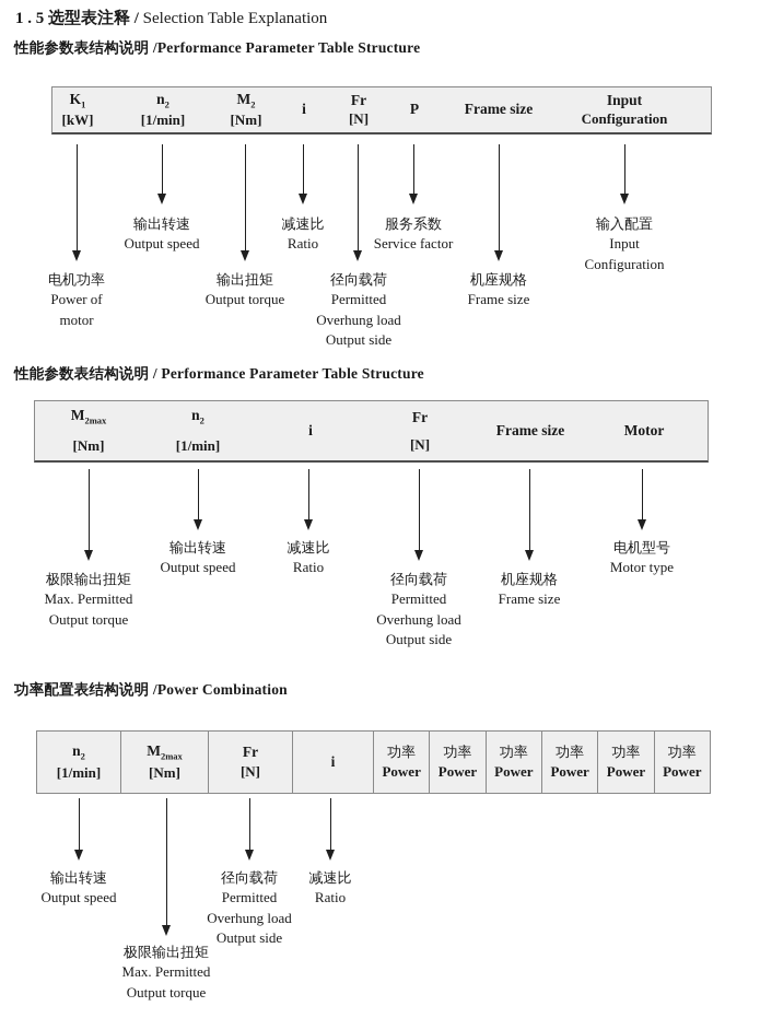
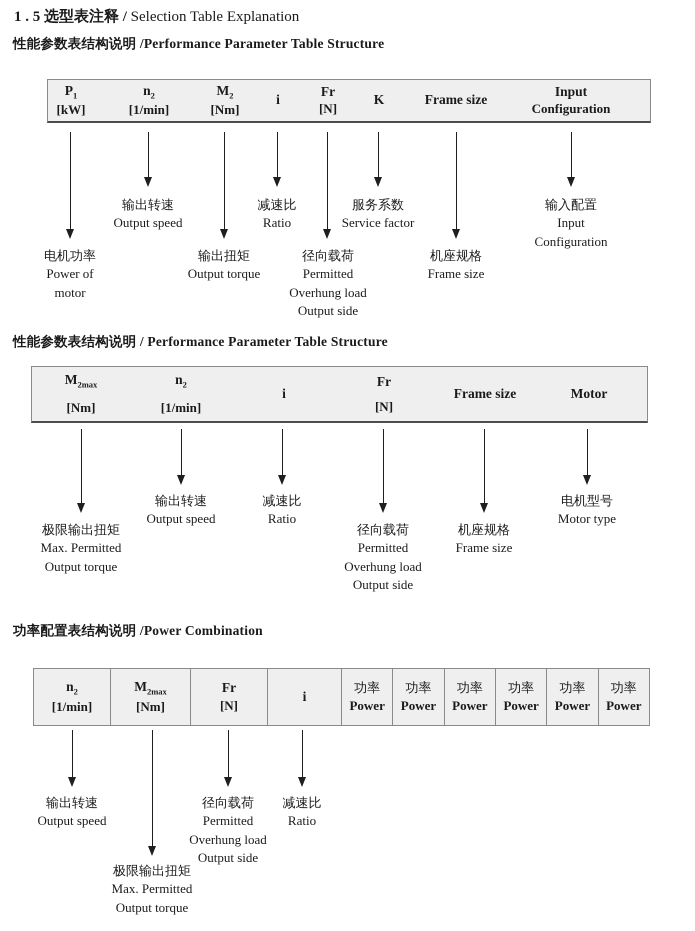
  1 . 5 选型表注释 / Selection Table Explanation
  性能参数表结构说明 /Performance Parameter Table Structure
- K1
+ P1
  [kW]
  n2
  [1/min]
  M2
  [Nm]
  i
  Fr
  [N]
- P
+ K
  Frame size
  Input
  Configuration
  电机功率
  Power of
  motor
  输出转速
  Output speed
  输出扭矩
  Output torque
  减速比
  Ratio
  径向载荷
  Permitted
  Overhung load
  Output side
  服务系数
  Service factor
  机座规格
  Frame size
  输入配置
  Input
  Configuration
  性能参数表结构说明 / Performance Parameter Table Structure
  M2max
  [Nm]
  n2
  [1/min]
  i
  Fr
  [N]
  Frame size
  Motor
  极限输出扭矩
  Max. Permitted
  Output torque
  输出转速
  Output speed
  减速比
  Ratio
  径向载荷
  Permitted
  Overhung load
  Output side
  机座规格
  Frame size
  电机型号
  Motor type
  功率配置表结构说明 /Power Combination
  n2
  [1/min]
  M2max
  [Nm]
  Fr
  [N]
  i
  功率
  Power
  功率
  Power
  功率
  Power
  功率
  Power
  功率
  Power
  功率
  Power
  输出转速
  Output speed
  极限输出扭矩
  Max. Permitted
  Output torque
  径向载荷
  Permitted
  Overhung load
  Output side
  减速比
  Ratio
